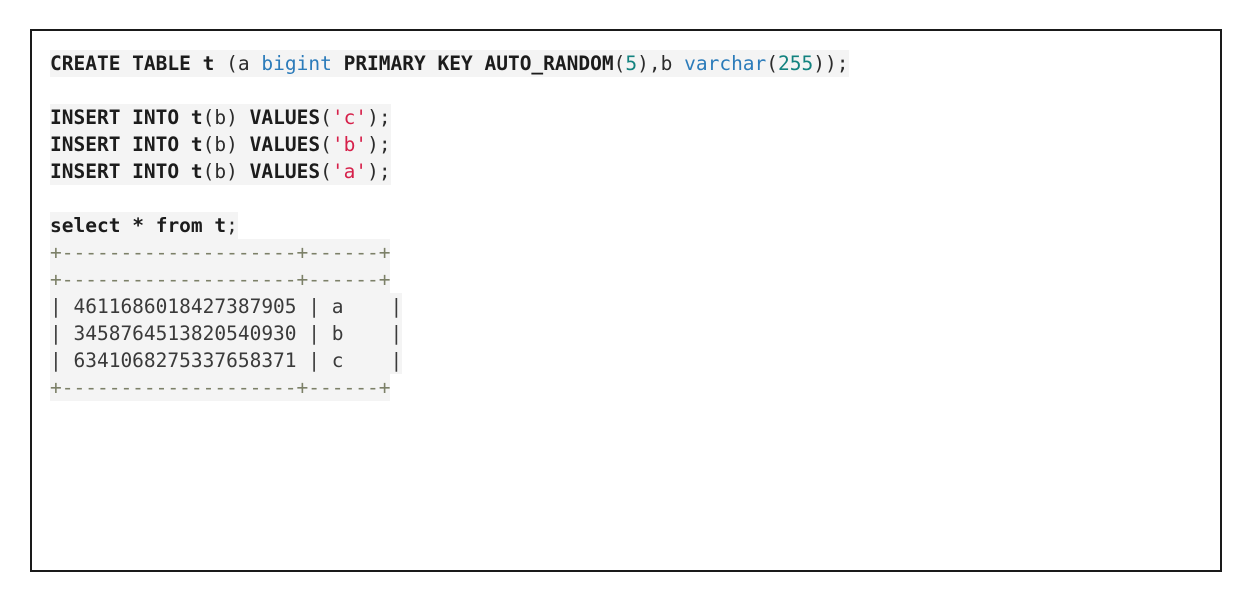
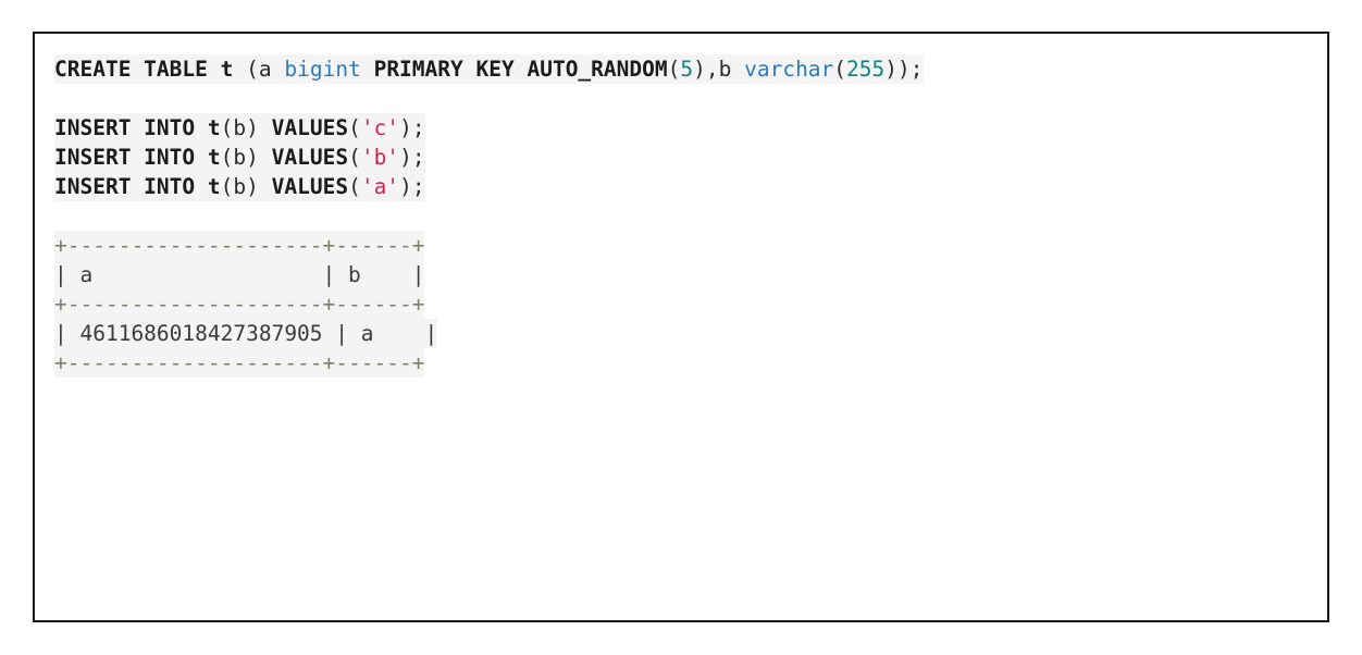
  CREATE TABLE t (a bigint PRIMARY KEY AUTO_RANDOM(5),b varchar(255));
  INSERT INTO t(b) VALUES('c');
  INSERT INTO t(b) VALUES('b');
  INSERT INTO t(b) VALUES('a');
- select * from t;
  +--------------------+------+
+ | a | b |
  +--------------------+------+
  | 4611686018427387905 | a |
- | 3458764513820540930 | b |
- | 6341068275337658371 | c |
  +--------------------+------+
